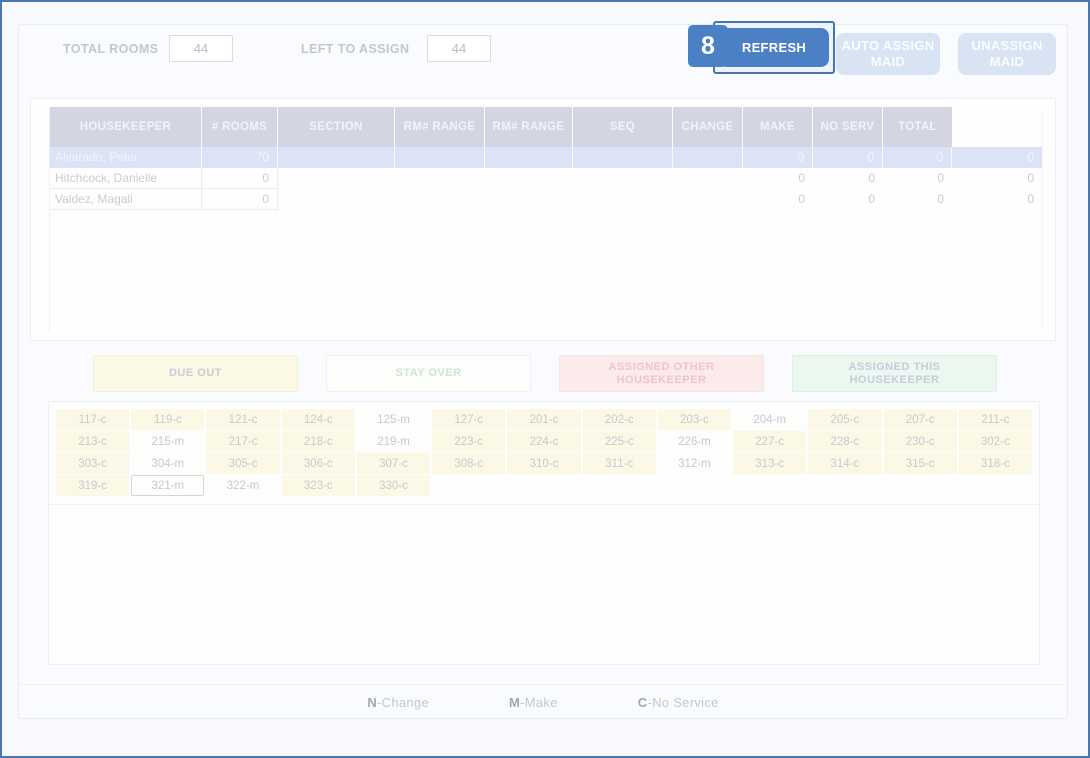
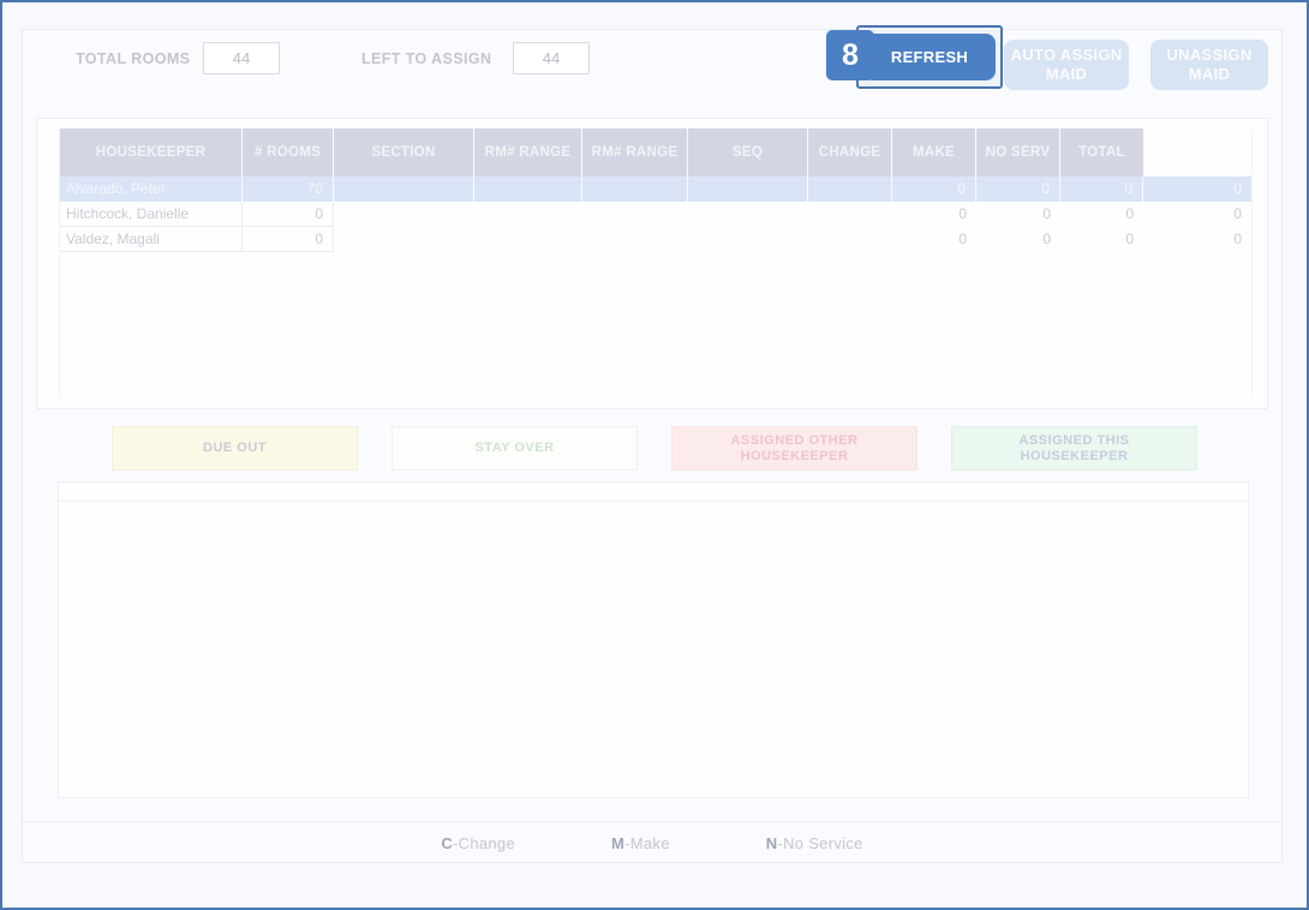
  TOTAL ROOMS
  44
  LEFT TO ASSIGN
  44
  8
  REFRESH
  AUTO ASSIGN MAID
  UNASSIGN MAID
  HOUSEKEEPER
  # ROOMS
  SECTION
  RM# RANGE
  RM# RANGE
  SEQ
  CHANGE
  MAKE
  NO SERV
  TOTAL
  Alvarado, Peter
  70
  0
  0
  0
  0
  Hitchcock, Danielle
  0
  0
  0
  0
  0
  Valdez, Magali
  0
  0
  0
  0
  0
  DUE OUT
  STAY OVER
  ASSIGNED OTHER HOUSEKEEPER
  ASSIGNED THIS HOUSEKEEPER
- 117-c
- 119-c
- 121-c
- 124-c
- 125-m
- 127-c
- 201-c
- 202-c
- 203-c
- 204-m
- 205-c
- 207-c
- 211-c
- 213-c
- 215-m
- 217-c
- 218-c
- 219-m
- 223-c
- 224-c
- 225-c
- 226-m
- 227-c
- 228-c
- 230-c
- 302-c
- 303-c
- 304-m
- 305-c
- 306-c
- 307-c
- 308-c
- 310-c
- 311-c
- 312-m
- 313-c
- 314-c
- 315-c
- 318-c
- 319-c
- 321-m
- 322-m
- 323-c
- 330-c
- N-Change
+ C-Change
  M-Make
- C-No Service
+ N-No Service
